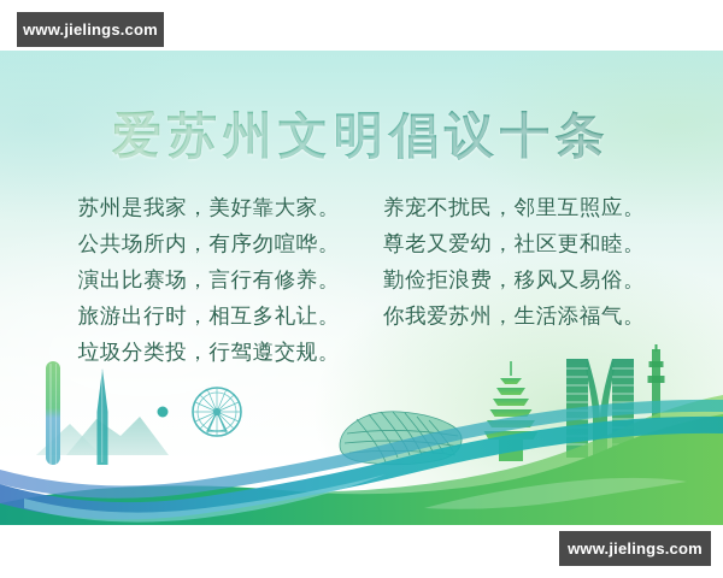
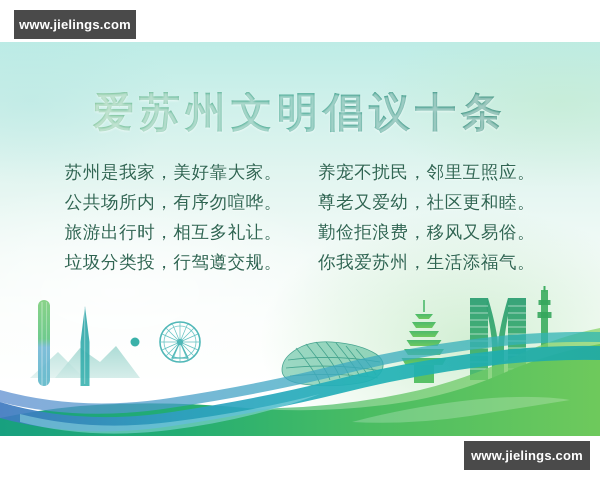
  www.jielings.com
  爱苏州文明倡议十条
  苏州是我家，美好靠大家。
  公共场所内，有序勿喧哗。
- 演出比赛场，言行有修养。
  旅游出行时，相互多礼让。
  垃圾分类投，行驾遵交规。
  养宠不扰民，邻里互照应。
  尊老又爱幼，社区更和睦。
  勤俭拒浪费，移风又易俗。
  你我爱苏州，生活添福气。
  www.jielings.com
